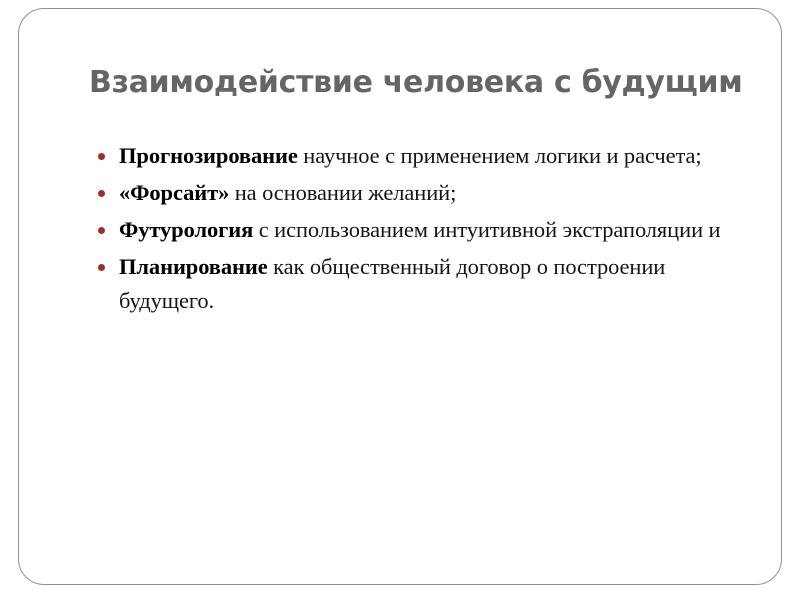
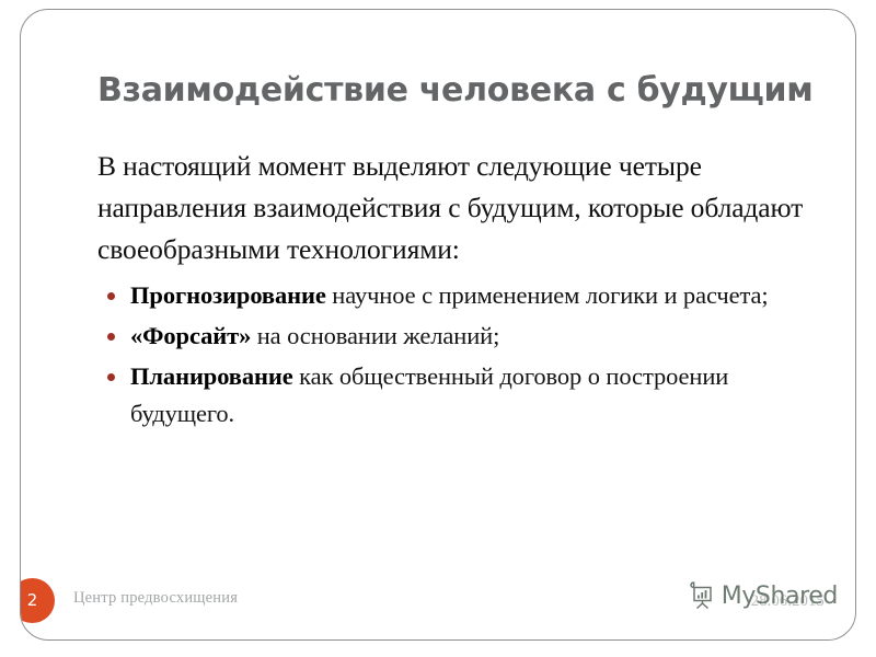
  Взаимодействие человека с будущим
+ В настоящий момент выделяют следующие четыре направления взаимодействия с будущим, которые обладают своеобразными технологиями:
  Прогнозирование научное с применением логики и расчета;
  «Форсайт» на основании желаний;
- Футурология с использованием интуитивной экстраполяции и
  Планирование как общественный договор о построении будущего.
+ 2
+ Центр предвосхищения
+ 28.06.2015
+ MyShared
